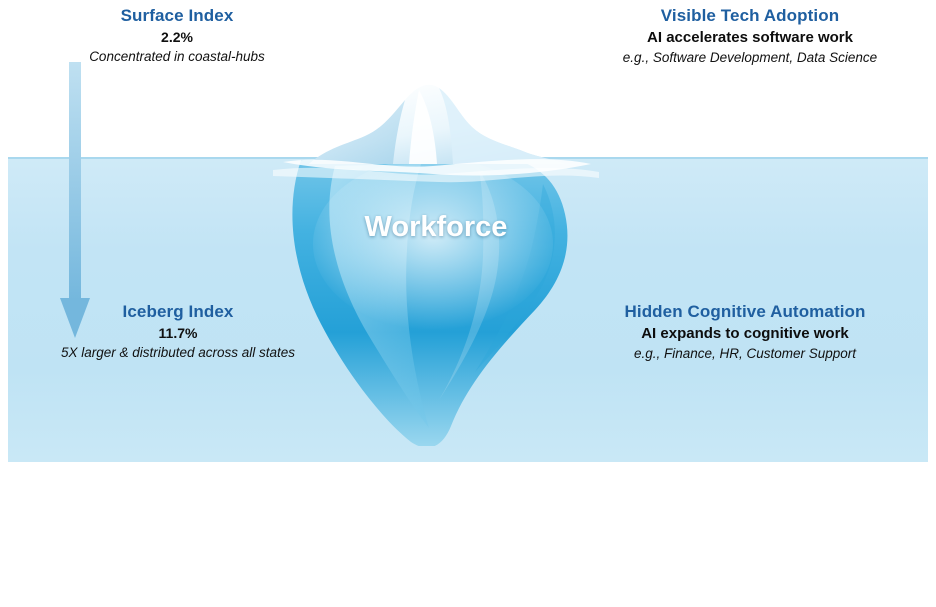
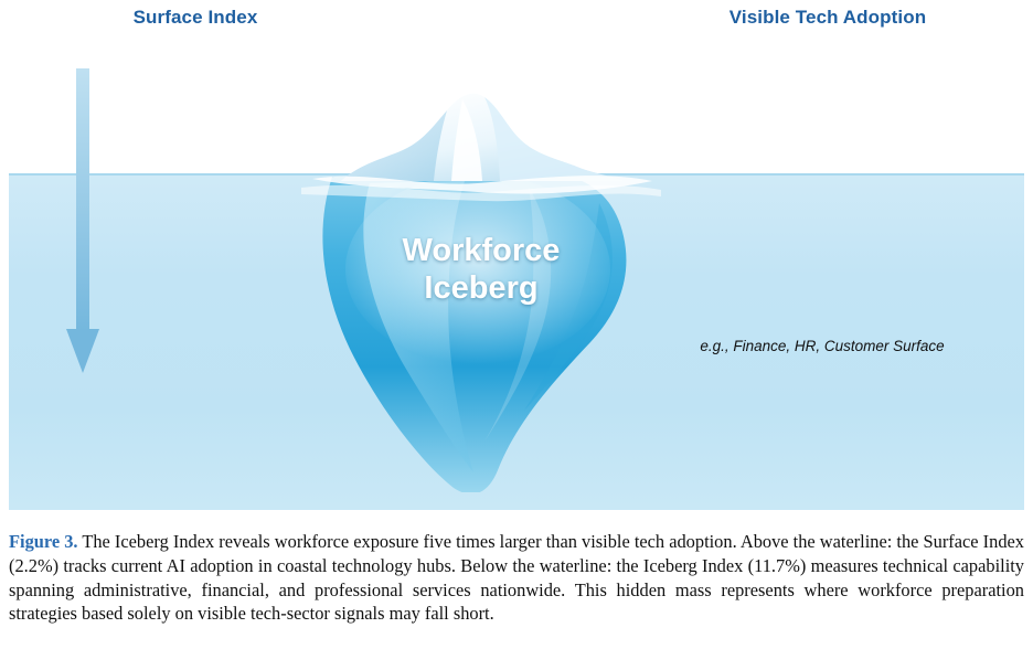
  Workforce
+ Iceberg
  Surface Index
- 2.2%
- Concentrated in coastal-hubs
- Iceberg Index
- 11.7%
- 5X larger & distributed across all states
  Visible Tech Adoption
- AI accelerates software work
- e.g., Software Development, Data Science
- Hidden Cognitive Automation
- AI expands to cognitive work
- e.g., Finance, HR, Customer Support
+ e.g., Finance, HR, Customer Surface
+ Figure 3. The Iceberg Index reveals workforce exposure five times larger than visible tech adoption. Above the waterline: the Surface Index (2.2%) tracks current AI adoption in coastal technology hubs. Below the waterline: the Iceberg Index (11.7%) measures technical capability spanning administrative, financial, and professional services nationwide. This hidden mass represents where workforce preparation strategies based solely on visible tech-sector signals may fall short.
